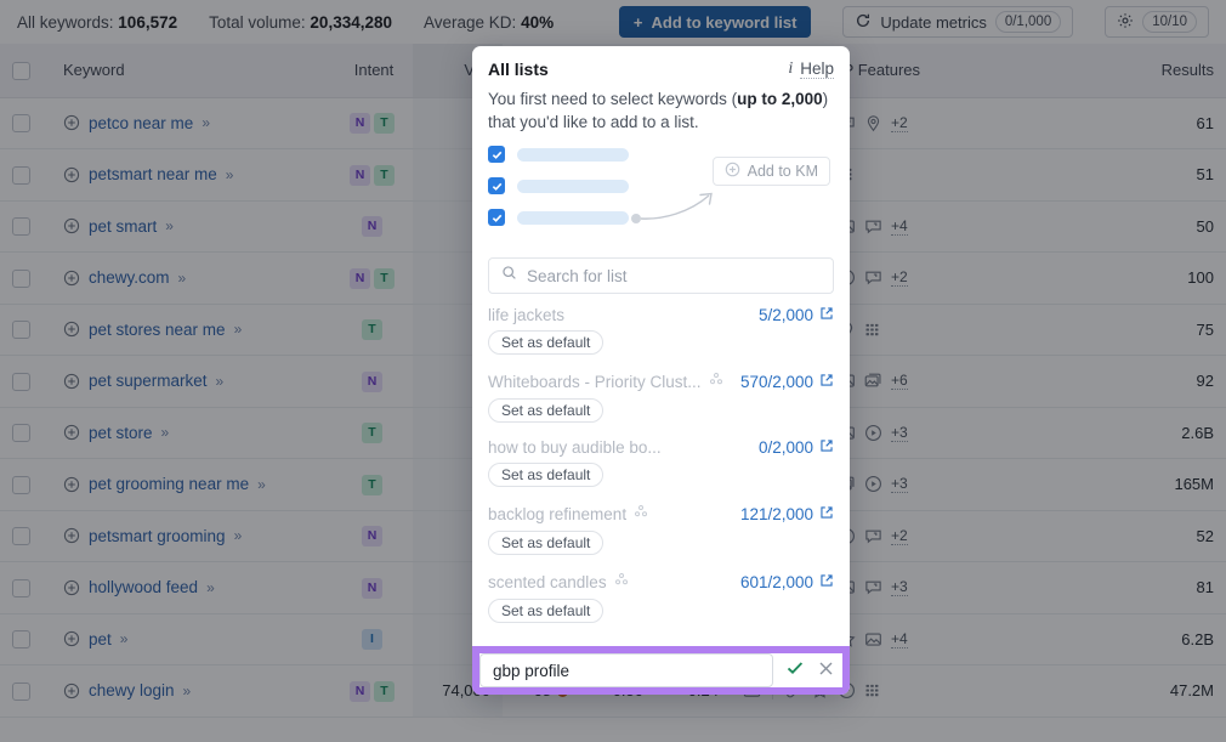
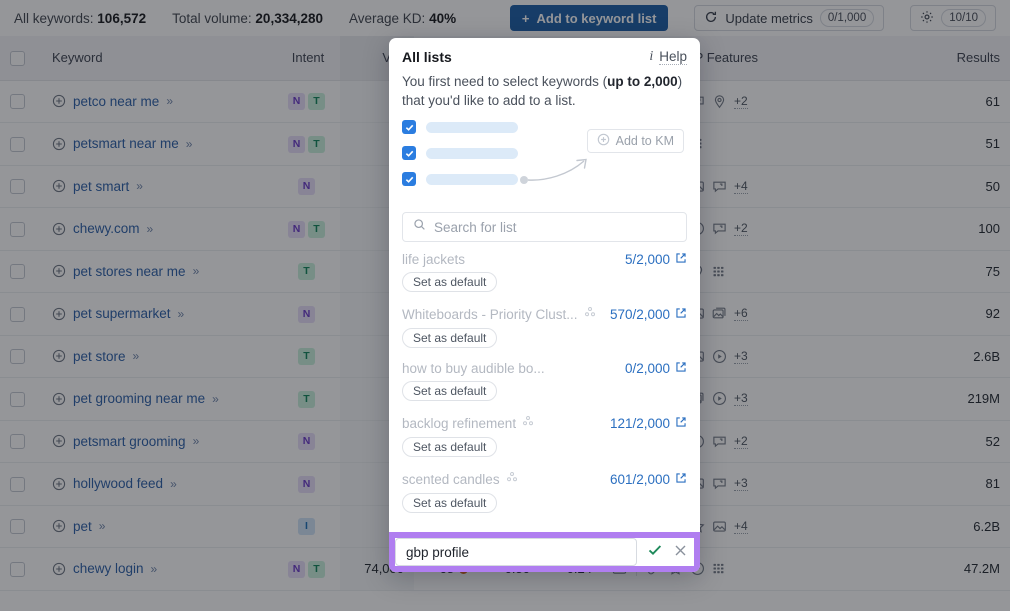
  All keywords: 106,572
  Total volume: 20,334,280
  Average KD: 40%
  +
  Add to keyword list
  Update metrics
  0/1,000
  10/10
  	petco near me »	N T					+2	61
  	petsmart near me »	N T						51
  	pet smart »	N					+4	50
  	chewy.com »	N T					+2	100
  	pet stores near me »	T						75
  	pet supermarket »	N					+6	92
  	pet store »	T					+3	2.6B
- 	pet grooming near me »	T					+3	165M
+ 	pet grooming near me »	T					+3	219M
  	petsmart grooming »	N					+2	52
  	hollywood feed »	N					+3	81
  	pet »	I					+4	6.2B
  All lists
  i
  Help
  You first need to select keywords (up to 2,000) that you'd like to add to a list.
  Add to KM
  Search for list
  life jackets
  5/2,000
  Set as default
  Whiteboards - Priority Clust...
  570/2,000
  Set as default
  how to buy audible bo...
  0/2,000
  Set as default
  backlog refinement
  121/2,000
  Set as default
  scented candles
  601/2,000
  Set as default
  gbp profile
